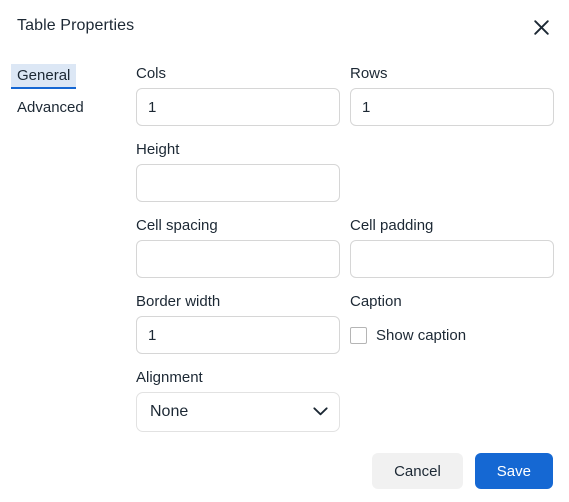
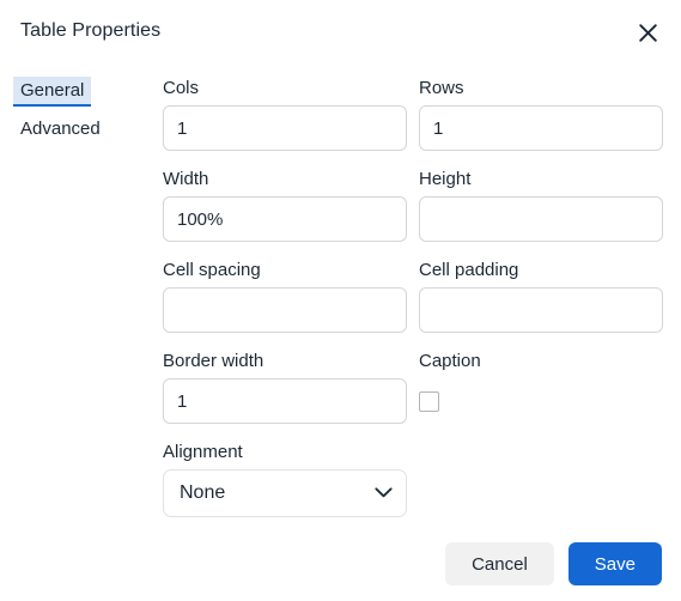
  Table Properties
  General
  Advanced
  Cols
  1
  Rows
  1
+ Width
+ 100%
  Height
  Cell spacing
  Cell padding
  Border width
  1
  Caption
- Show caption
  Alignment
  None
  Cancel
  Save
